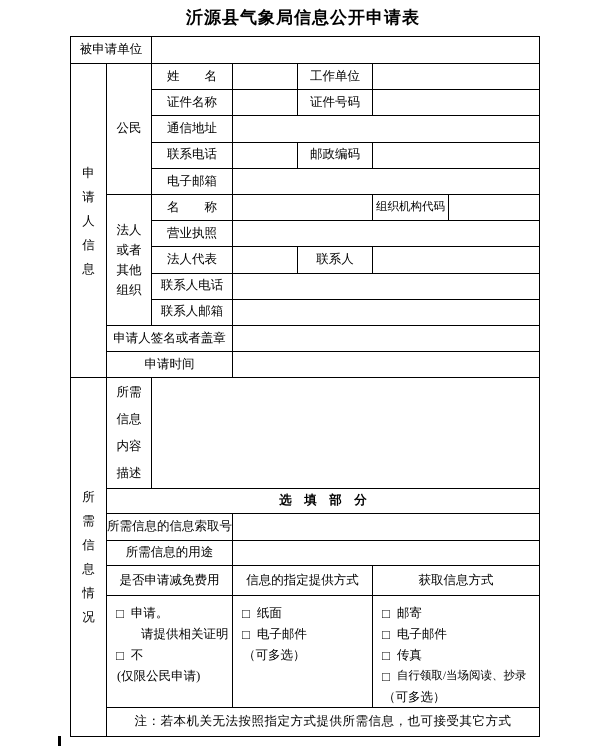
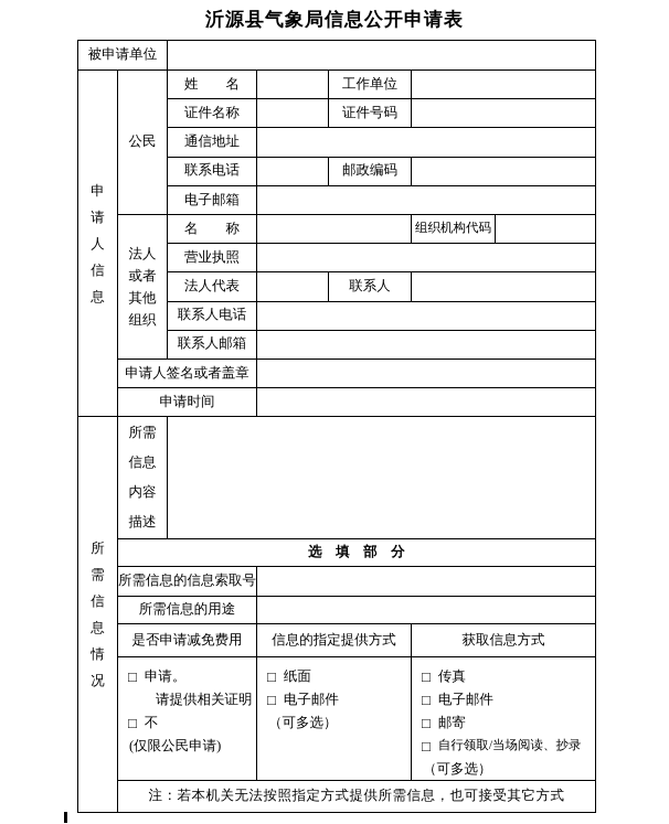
  沂源县气象局信息公开申请表
  被申请单位
  申请人信息
  公民
  姓 名
  工作单位
  证件名称
  证件号码
  通信地址
  联系电话
  邮政编码
  电子邮箱
  法人或者其他组织
  名 称
  组织机构代码
  营业执照
  法人代表
  联系人
  联系人电话
  联系人邮箱
  申请人签名或者盖章
  申请时间
  所需信息情况
  所需信息内容描述
  选 填 部 分
  所需信息的信息索取号
  所需信息的用途
  是否申请减免费用
  信息的指定提供方式
  获取信息方式
  □
  申请。
  请提供相关证明
  □
  不
  (仅限公民申请)
  □
  纸面
  □
  电子邮件
  （可多选）
  □
- 邮寄
+ 传真
  □
  电子邮件
  □
- 传真
+ 邮寄
  □
  自行领取/当场阅读、抄录
  （可多选）
  注：若本机关无法按照指定方式提供所需信息，也可接受其它方式
